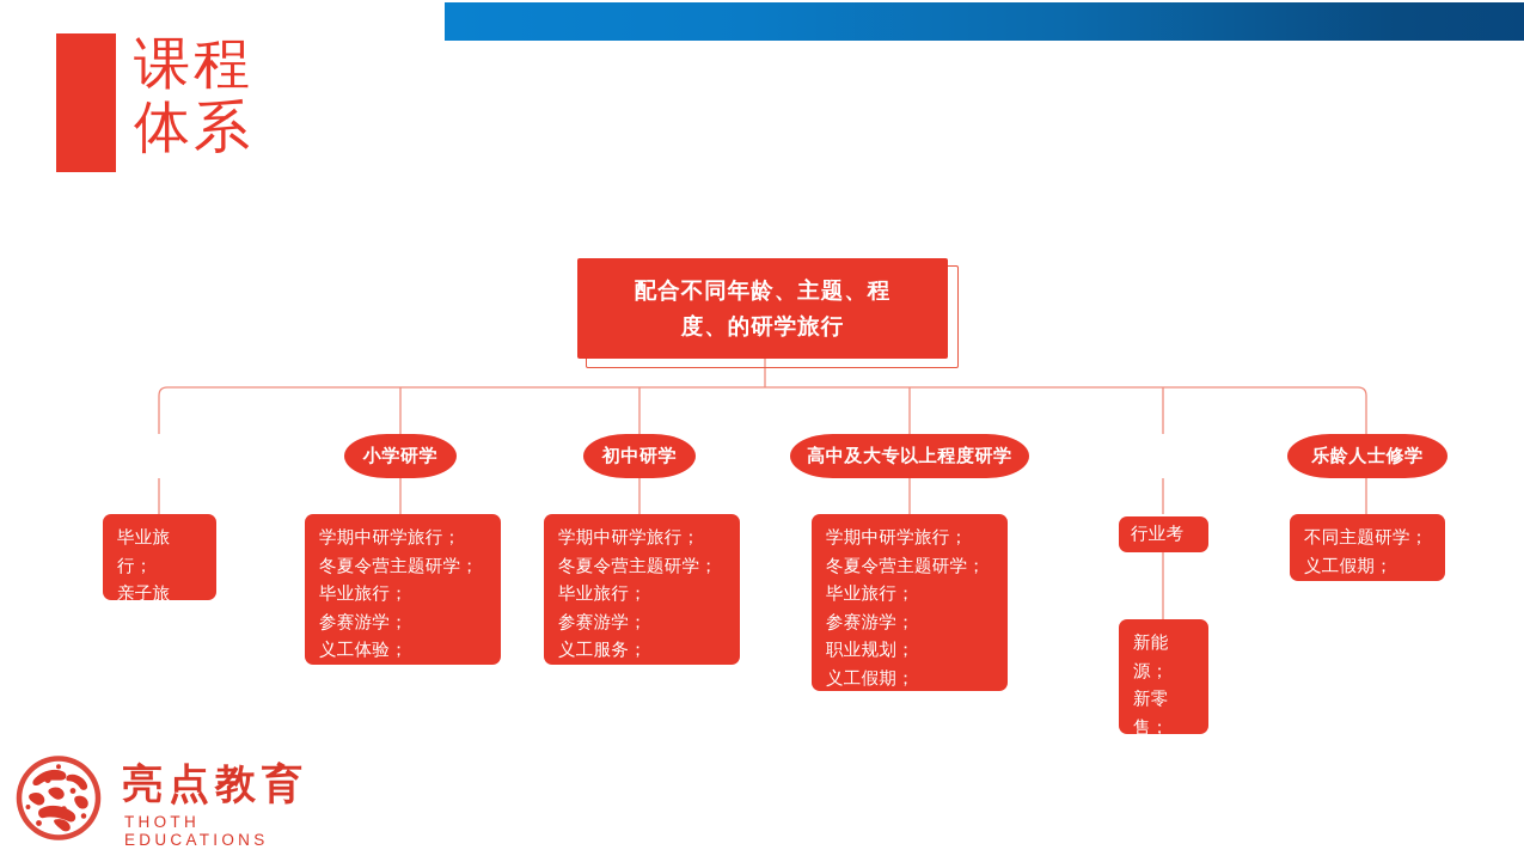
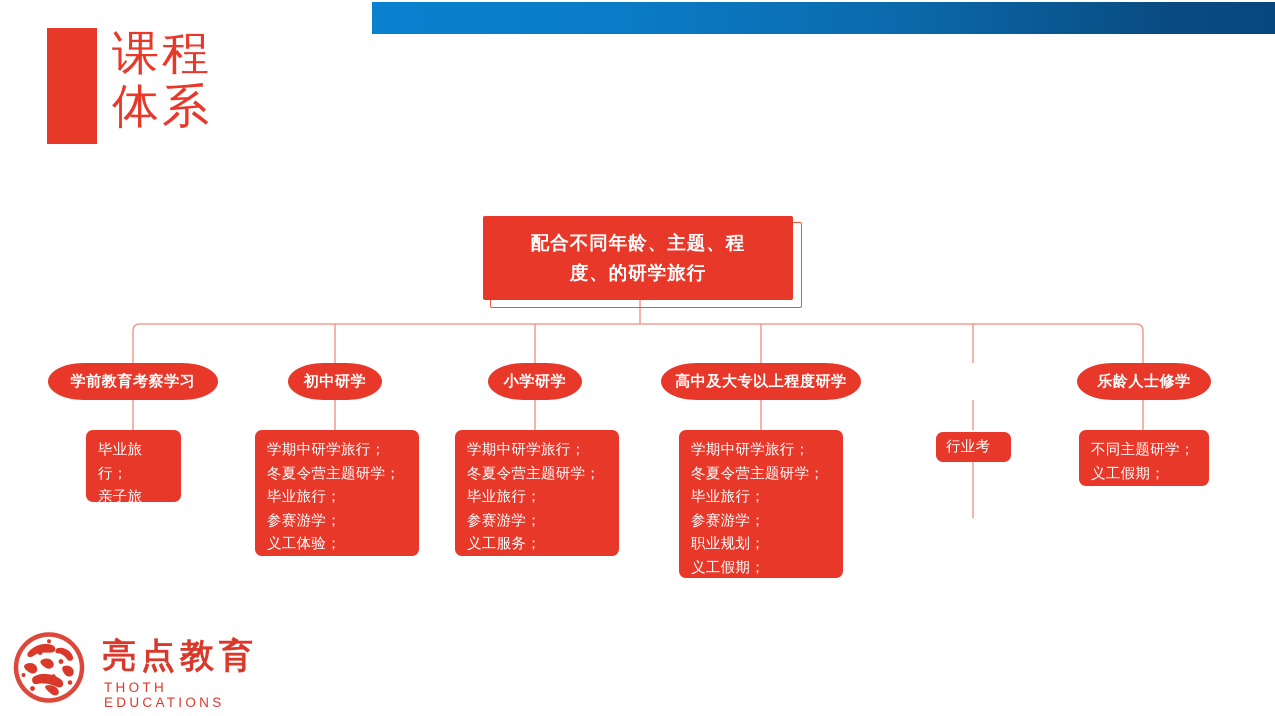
  课程
  体系
  配合不同年龄、主题、程
  度、的研学旅行
+ 学前教育考察学习
  毕业旅行；
- 小学研学
+ 初中研学
  学期中研学旅行；
  冬夏令营主题研学；
  毕业旅行；
  参赛游学；
  义工体验；
- 初中研学
+ 小学研学
  学期中研学旅行；
  冬夏令营主题研学；
  毕业旅行；
  参赛游学；
  义工服务；
  高中及大专以上程度研学
  学期中研学旅行；
  冬夏令营主题研学；
  毕业旅行；
  参赛游学；
  职业规划；
  义工假期；
  行业考
- 新能源；
- 新零售；
  乐龄人士修学
  不同主题研学；
  义工假期；
  亮点教育
  THOTH EDUCATIONS
